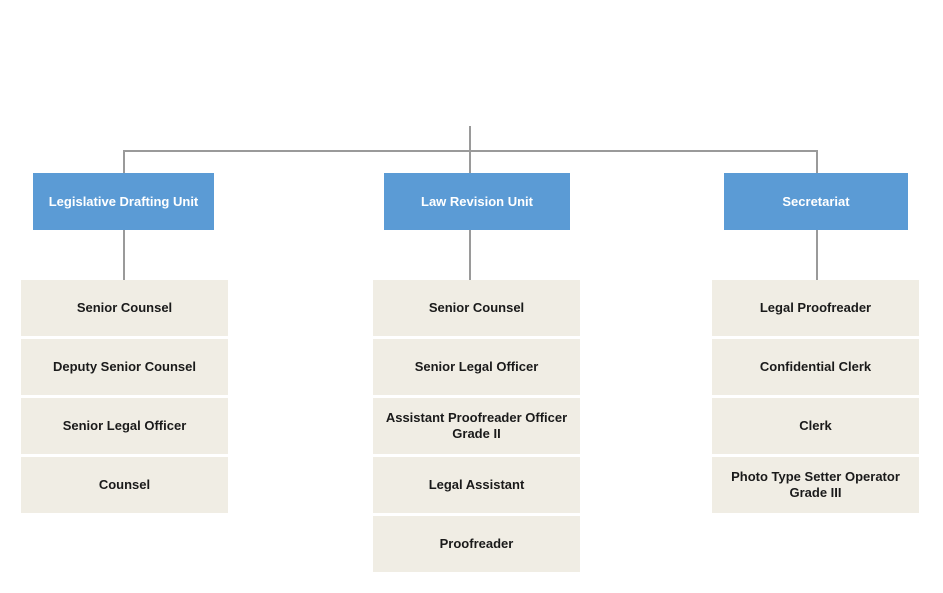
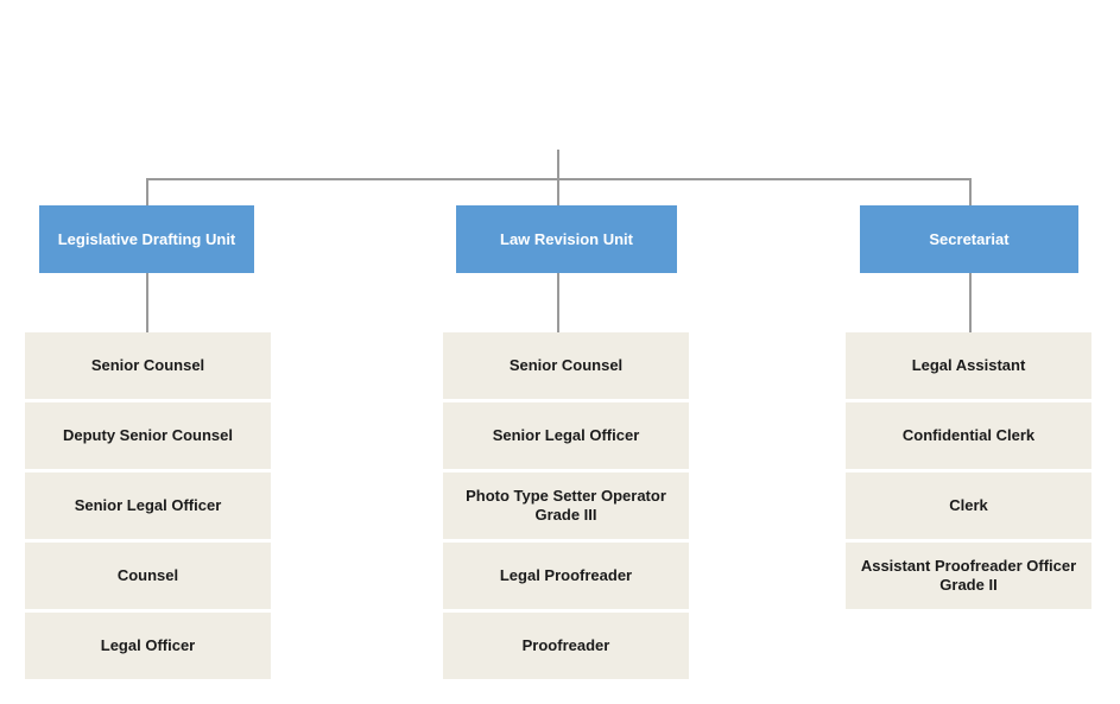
  Legislative Drafting Unit
  Law Revision Unit
  Secretariat
  Senior Counsel
  Deputy Senior Counsel
  Senior Legal Officer
  Counsel
+ Legal Officer
  Senior Counsel
  Senior Legal Officer
- Assistant Proofreader Officer Grade II
+ Photo Type Setter Operator Grade III
- Legal Assistant
+ Legal Proofreader
  Proofreader
- Legal Proofreader
+ Legal Assistant
  Confidential Clerk
  Clerk
- Photo Type Setter Operator Grade III
+ Assistant Proofreader Officer Grade II
